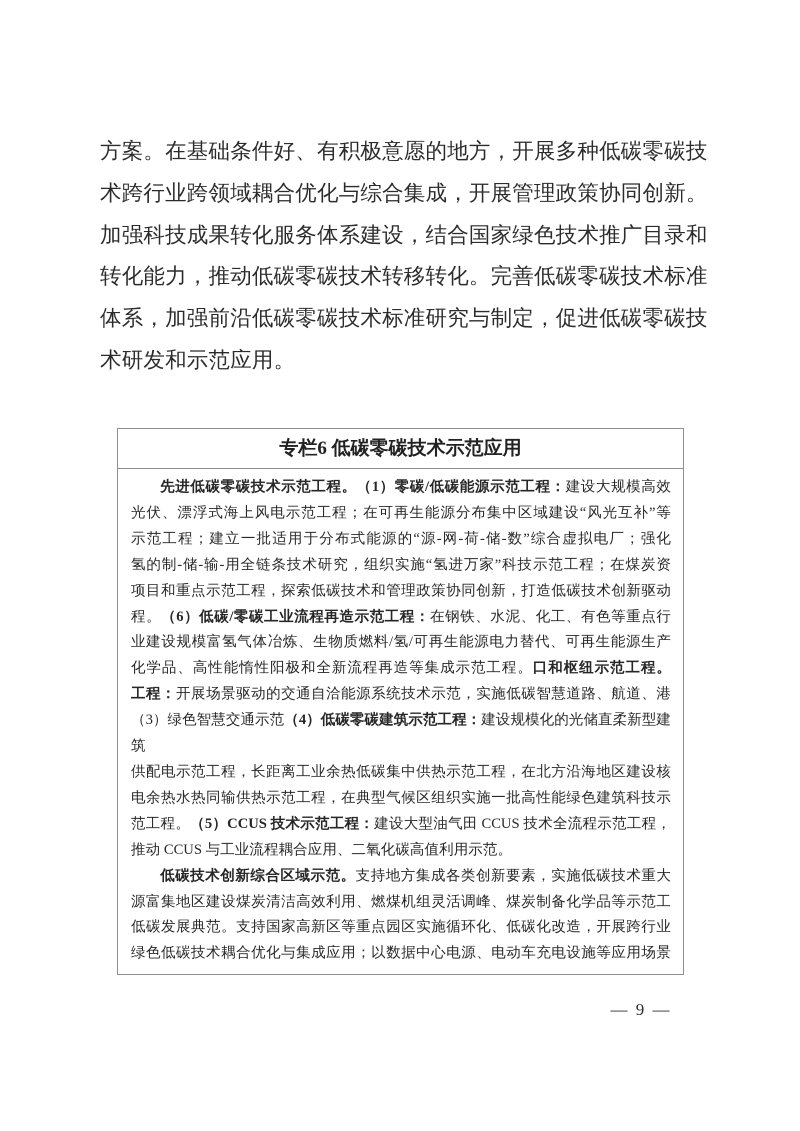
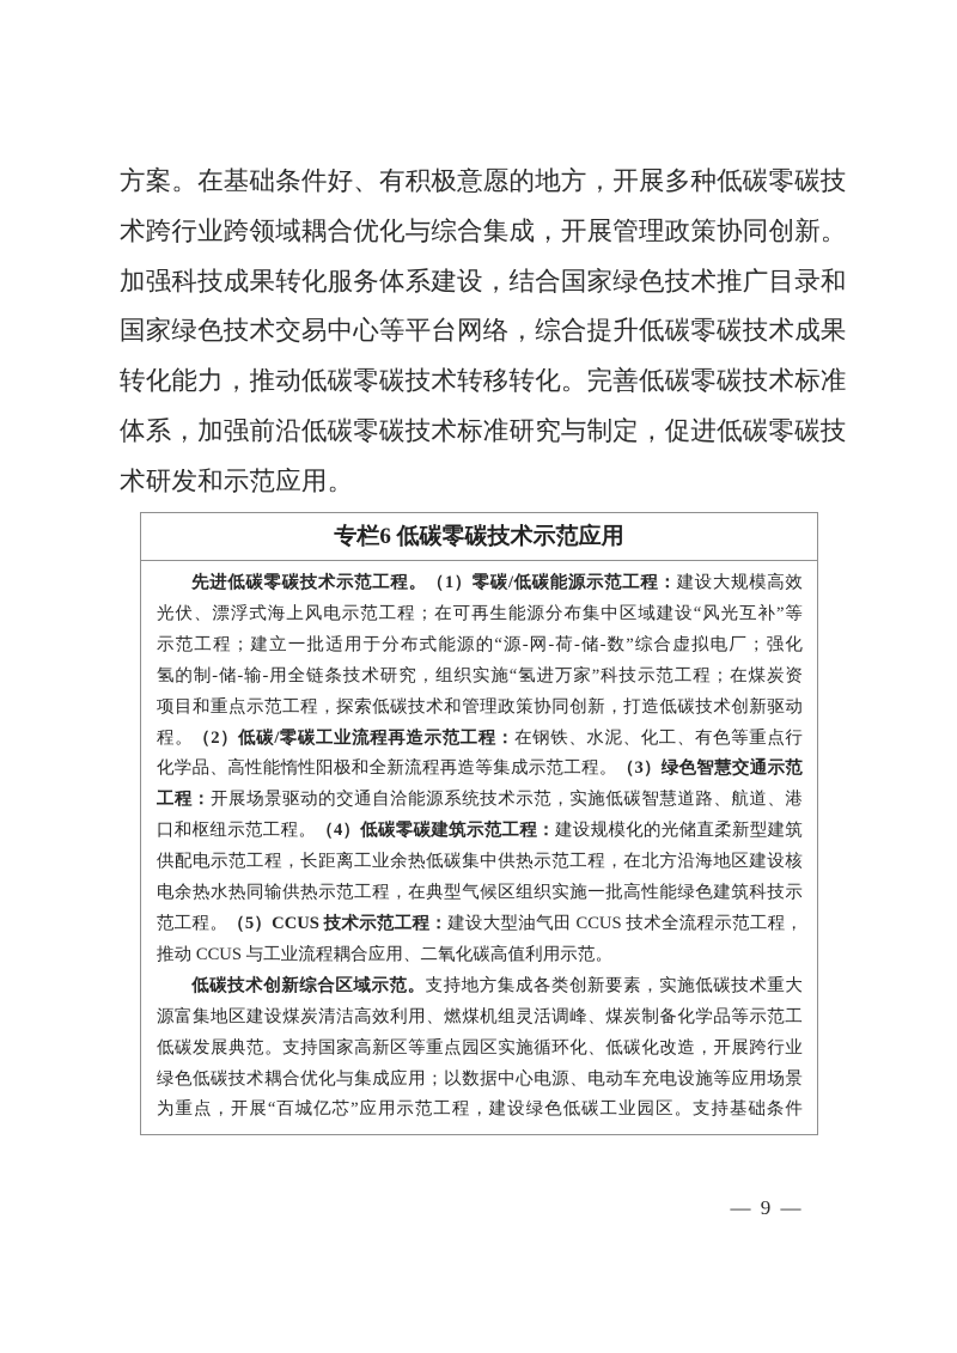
  方案。在基础条件好、有积极意愿的地方，开展多种低碳零碳技
  术跨行业跨领域耦合优化与综合集成，开展管理政策协同创新。
  加强科技成果转化服务体系建设，结合国家绿色技术推广目录和
+ 国家绿色技术交易中心等平台网络，综合提升低碳零碳技术成果
  转化能力，推动低碳零碳技术转移转化。完善低碳零碳技术标准
  体系，加强前沿低碳零碳技术标准研究与制定，促进低碳零碳技
  术研发和示范应用。
  专栏6 低碳零碳技术示范应用
  先进低碳零碳技术示范工程。（1）零碳/低碳能源示范工程：建设大规模高效
  光伏、漂浮式海上风电示范工程；在可再生能源分布集中区域建设“风光互补”等
  示范工程；建立一批适用于分布式能源的“源-网-荷-储-数”综合虚拟电厂；强化
  氢的制-储-输-用全链条技术研究，组织实施“氢进万家”科技示范工程；在煤炭资
  项目和重点示范工程，探索低碳技术和管理政策协同创新，打造低碳技术创新驱动
- 程。（6）低碳/零碳工业流程再造示范工程：在钢铁、水泥、化工、有色等重点行
+ 程。（2）低碳/零碳工业流程再造示范工程：在钢铁、水泥、化工、有色等重点行
- 业建设规模富氢气体冶炼、生物质燃料/氢/可再生能源电力替代、可再生能源生产
- 化学品、高性能惰性阳极和全新流程再造等集成示范工程。口和枢纽示范工程。
+ 化学品、高性能惰性阳极和全新流程再造等集成示范工程。（3）绿色智慧交通示范
  工程：开展场景驱动的交通自洽能源系统技术示范，实施低碳智慧道路、航道、港
- （3）绿色智慧交通示范（4）低碳零碳建筑示范工程：建设规模化的光储直柔新型建筑
+ 口和枢纽示范工程。（4）低碳零碳建筑示范工程：建设规模化的光储直柔新型建筑
  供配电示范工程，长距离工业余热低碳集中供热示范工程，在北方沿海地区建设核
  电余热水热同输供热示范工程，在典型气候区组织实施一批高性能绿色建筑科技示
  范工程。（5）CCUS 技术示范工程：建设大型油气田 CCUS 技术全流程示范工程，
  推动 CCUS 与工业流程耦合应用、二氧化碳高值利用示范。
  低碳技术创新综合区域示范。支持地方集成各类创新要素，实施低碳技术重大
  源富集地区建设煤炭清洁高效利用、燃煤机组灵活调峰、煤炭制备化学品等示范工
  低碳发展典范。支持国家高新区等重点园区实施循环化、低碳化改造，开展跨行业
  绿色低碳技术耦合优化与集成应用；以数据中心电源、电动车充电设施等应用场景
+ 为重点，开展“百城亿芯”应用示范工程，建设绿色低碳工业园区。支持基础条件
  — 9 —
